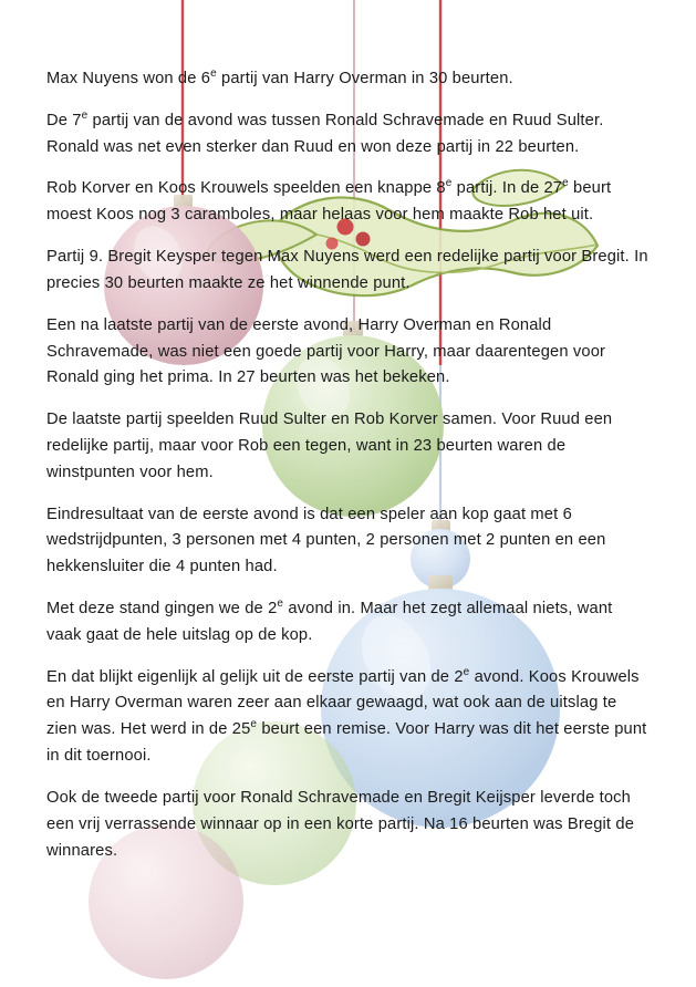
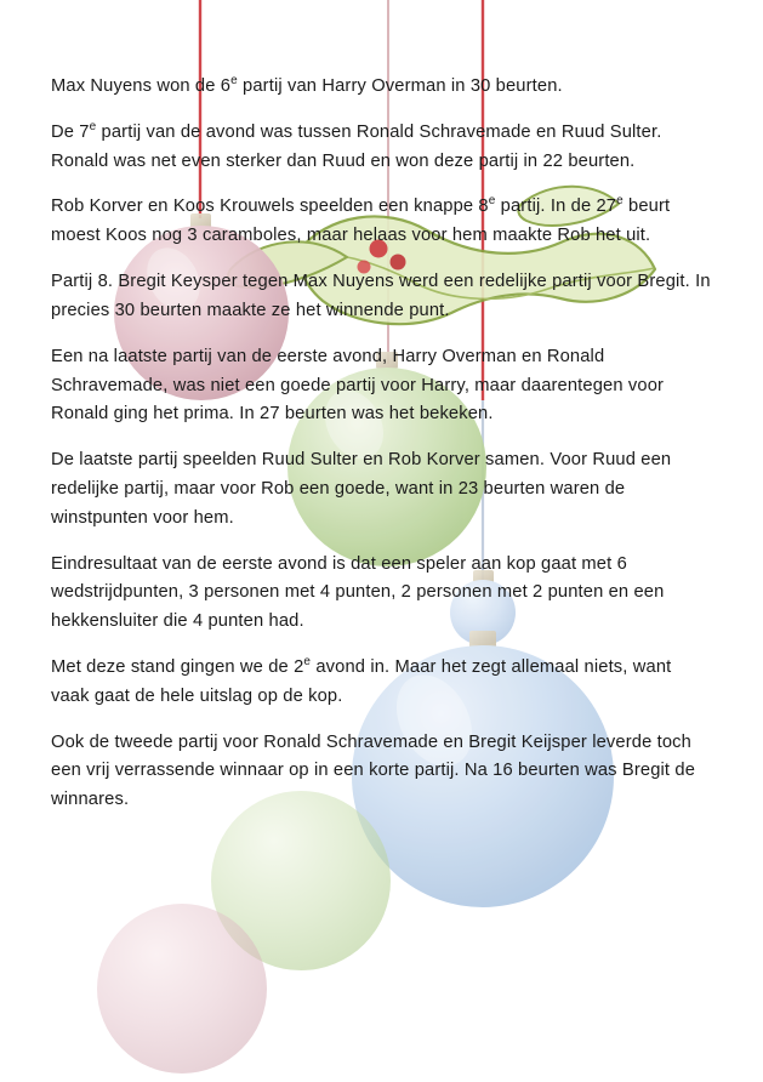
  Max Nuyens won de 6e partij van Harry Overman in 30 beurten.
  De 7e partij van de avond was tussen Ronald Schravemade en Ruud Sulter. Ronald was net even sterker dan Ruud en won deze partij in 22 beurten.
  Rob Korver en Koos Krouwels speelden een knappe 8e partij. In de 27e beurt moest Koos nog 3 caramboles, maar helaas voor hem maakte Rob het uit.
- Partij 9. Bregit Keysper tegen Max Nuyens werd een redelijke partij voor Bregit. In precies 30 beurten maakte ze het winnende punt.
+ Partij 8. Bregit Keysper tegen Max Nuyens werd een redelijke partij voor Bregit. In precies 30 beurten maakte ze het winnende punt.
  Een na laatste partij van de eerste avond, Harry Overman en Ronald Schravemade, was niet een goede partij voor Harry, maar daarentegen voor Ronald ging het prima. In 27 beurten was het bekeken.
- De laatste partij speelden Ruud Sulter en Rob Korver samen. Voor Ruud een redelijke partij, maar voor Rob een tegen, want in 23 beurten waren de winstpunten voor hem.
+ De laatste partij speelden Ruud Sulter en Rob Korver samen. Voor Ruud een redelijke partij, maar voor Rob een goede, want in 23 beurten waren de winstpunten voor hem.
  Eindresultaat van de eerste avond is dat een speler aan kop gaat met 6 wedstrijdpunten, 3 personen met 4 punten, 2 personen met 2 punten en een hekkensluiter die 4 punten had.
  Met deze stand gingen we de 2e avond in. Maar het zegt allemaal niets, want vaak gaat de hele uitslag op de kop.
- En dat blijkt eigenlijk al gelijk uit de eerste partij van de 2e avond. Koos Krouwels en Harry Overman waren zeer aan elkaar gewaagd, wat ook aan de uitslag te zien was. Het werd in de 25e beurt een remise. Voor Harry was dit het eerste punt in dit toernooi.
  Ook de tweede partij voor Ronald Schravemade en Bregit Keijsper leverde toch een vrij verrassende winnaar op in een korte partij. Na 16 beurten was Bregit de winnares.
